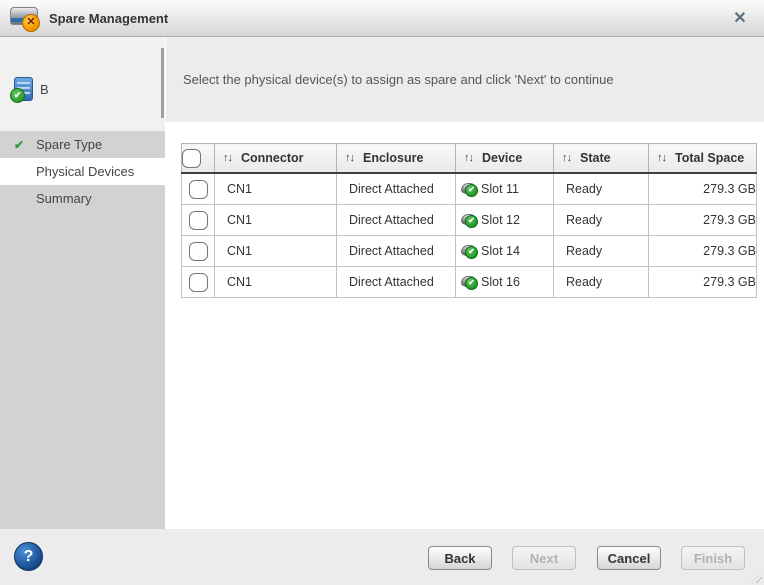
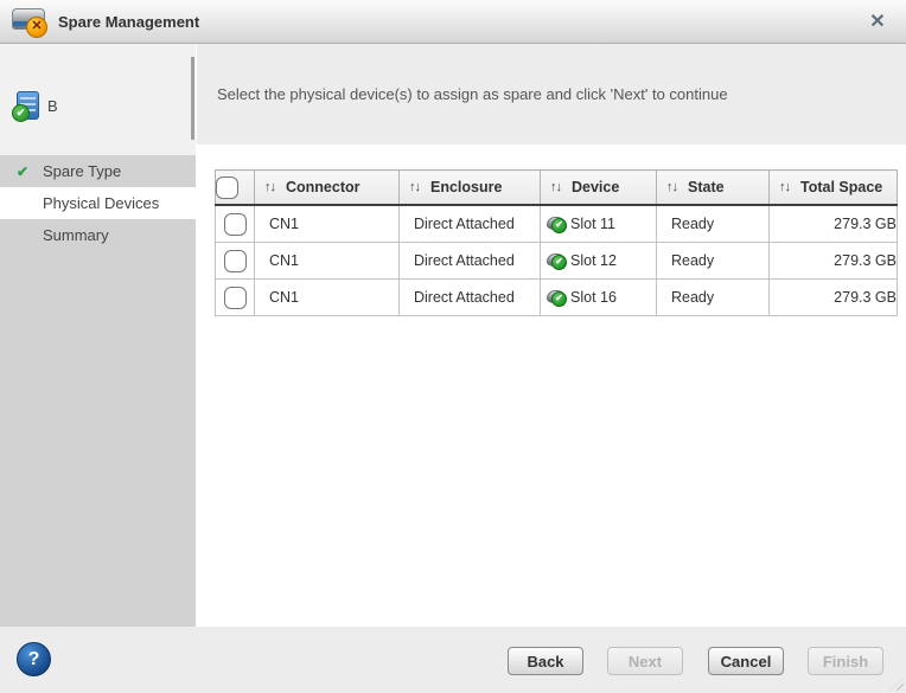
  ✕
  Spare Management
  ✕
  ✔
  B
  ✔
  Spare Type
  Physical Devices
  Summary
  Select the physical device(s) to assign as spare and click 'Next' to continue
  	↑↓ Connector	↑↓ Enclosure	↑↓ Device	↑↓ State	↑↓ Total Space
  	CN1	Direct Attached	✔ Slot 11	Ready	279.3 GB
  	CN1	Direct Attached	✔ Slot 12	Ready	279.3 GB
- 	CN1	Direct Attached	✔ Slot 14	Ready	279.3 GB
  	CN1	Direct Attached	✔ Slot 16	Ready	279.3 GB
  ?
  Back
  Next
  Cancel
  Finish
